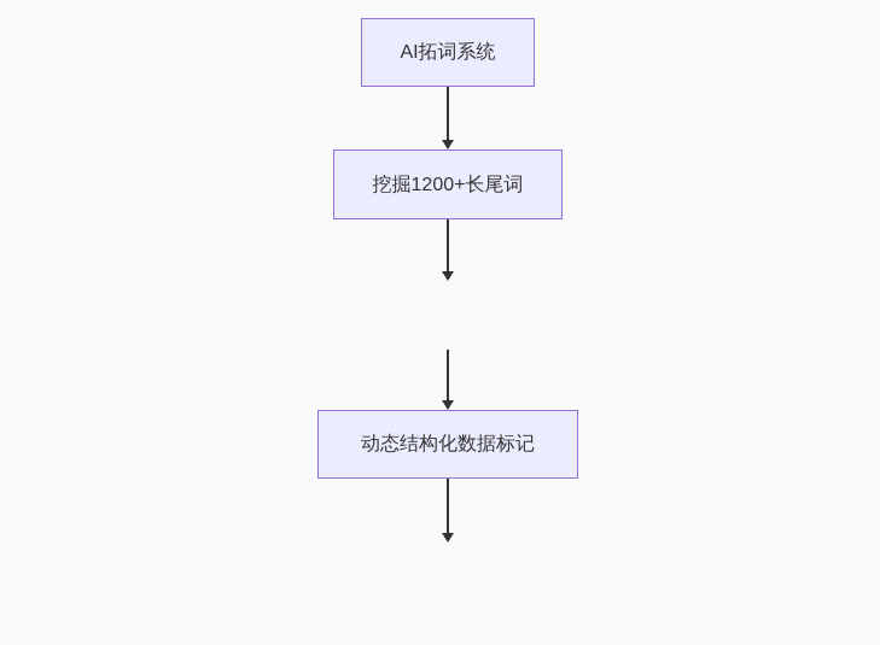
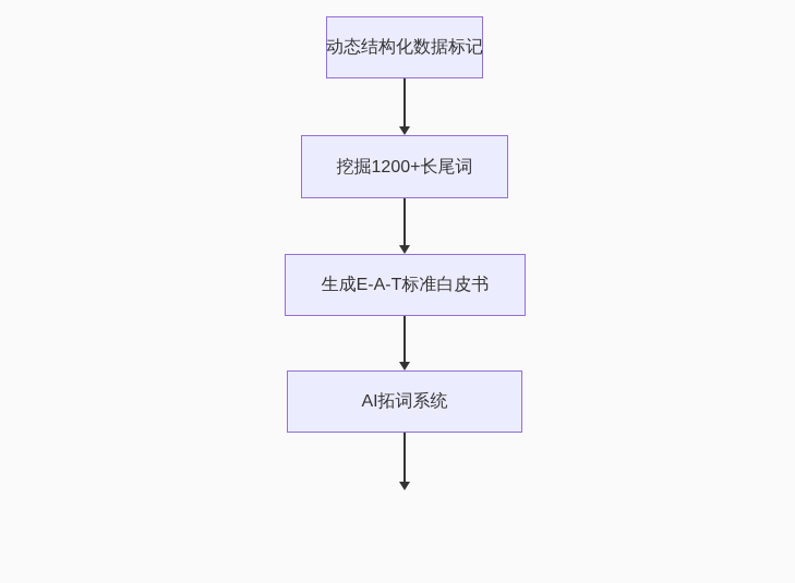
- AI拓词系统
+ 动态结构化数据标记
  挖掘1200+长尾词
+ 生成E-A-T标准白皮书
- 动态结构化数据标记
+ AI拓词系统
